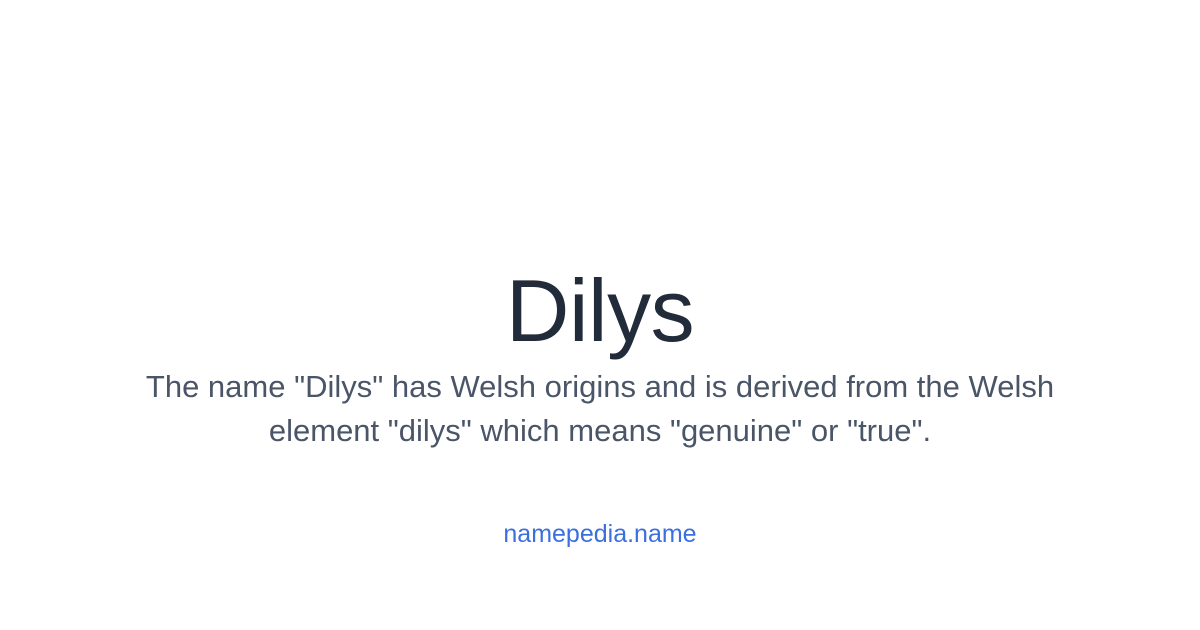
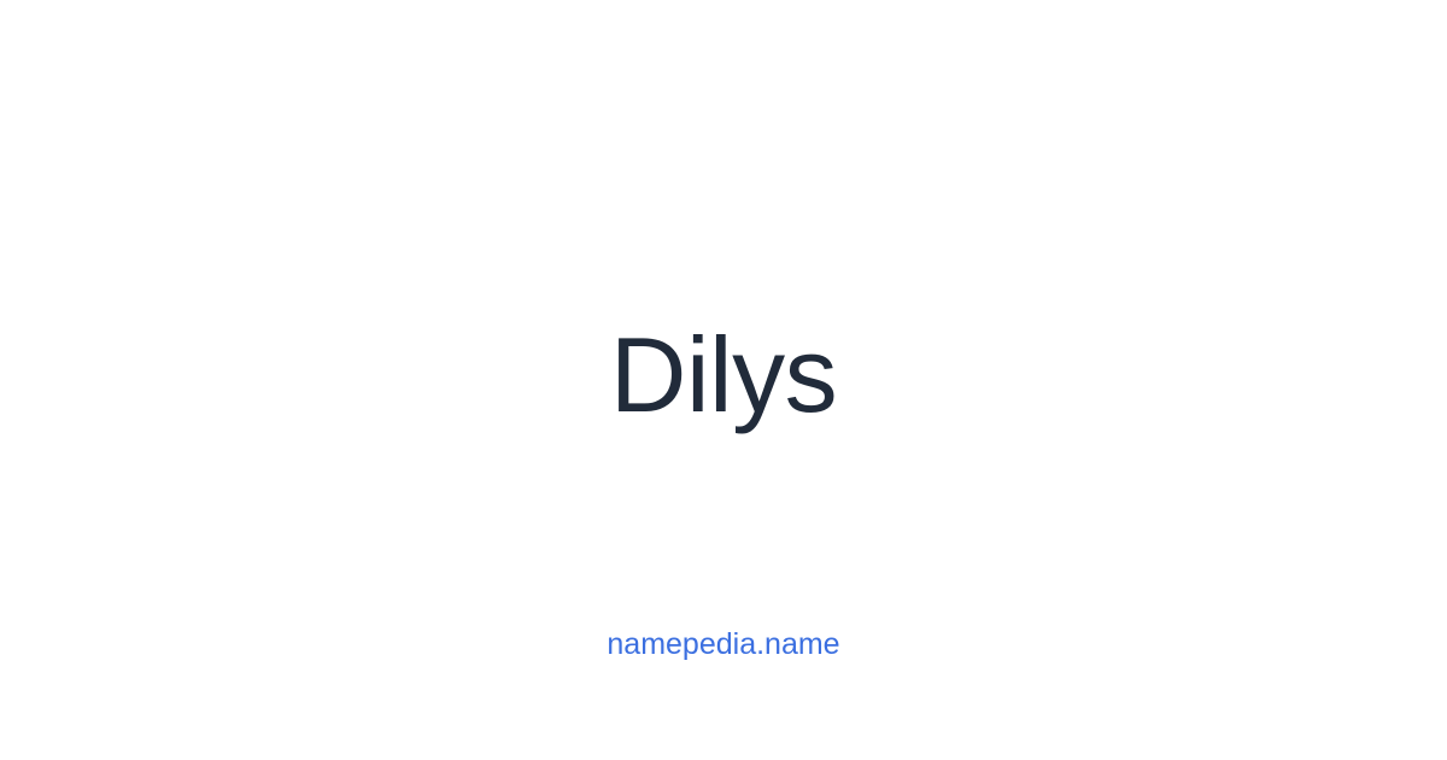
  Dilys
- The name "Dilys" has Welsh origins and is derived from the Welsh element "dilys" which means "genuine" or "true".
  namepedia.name
